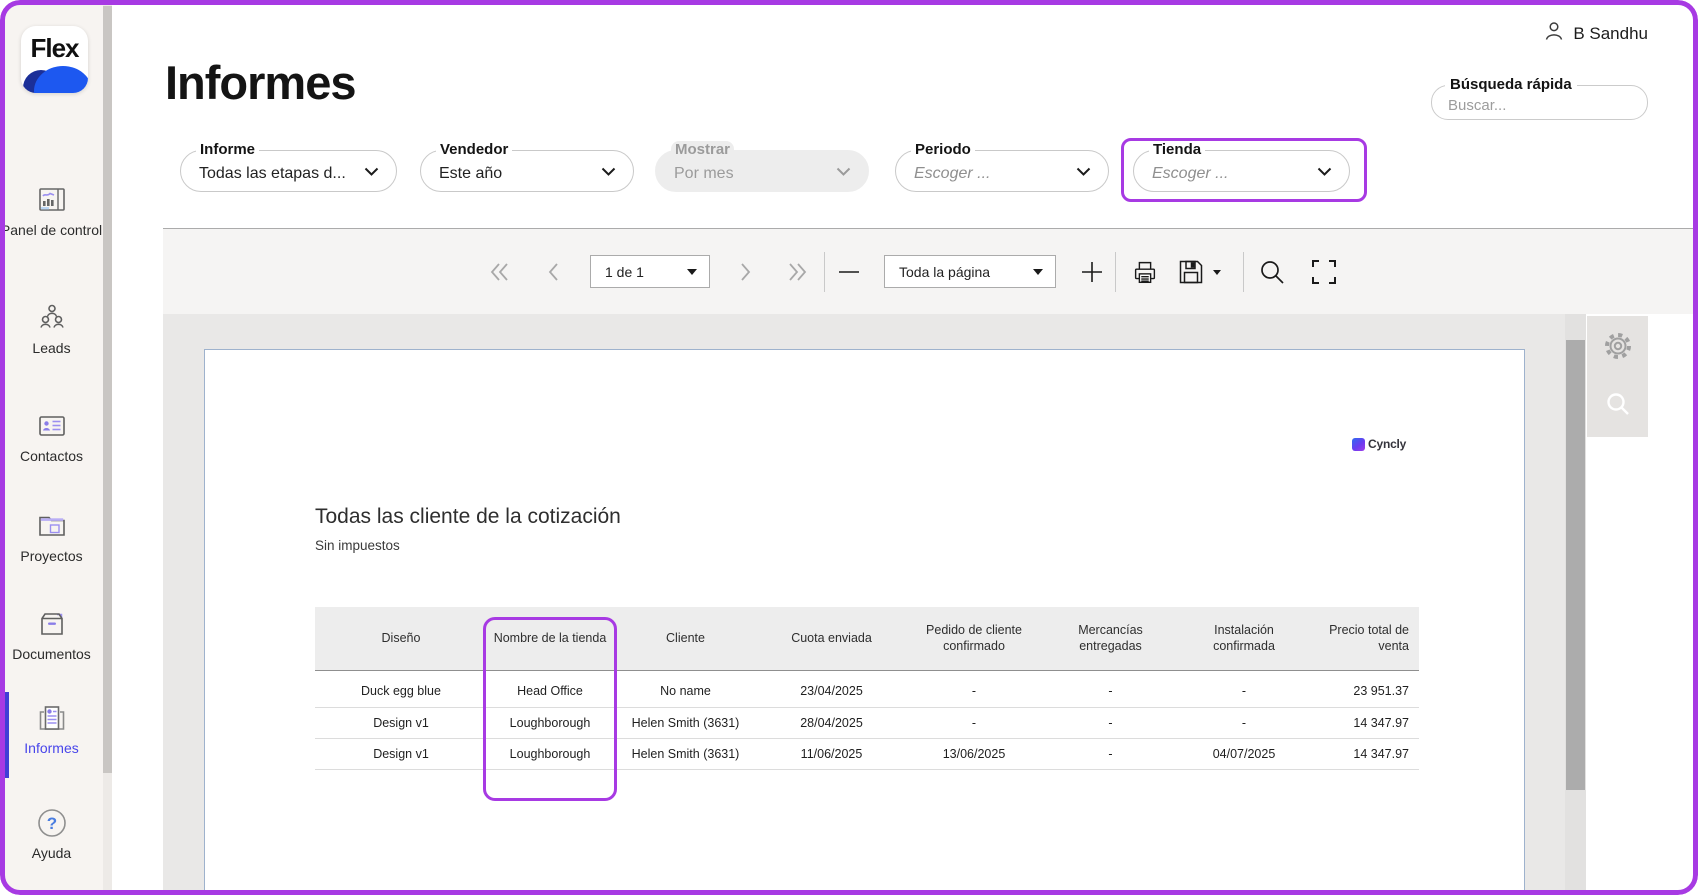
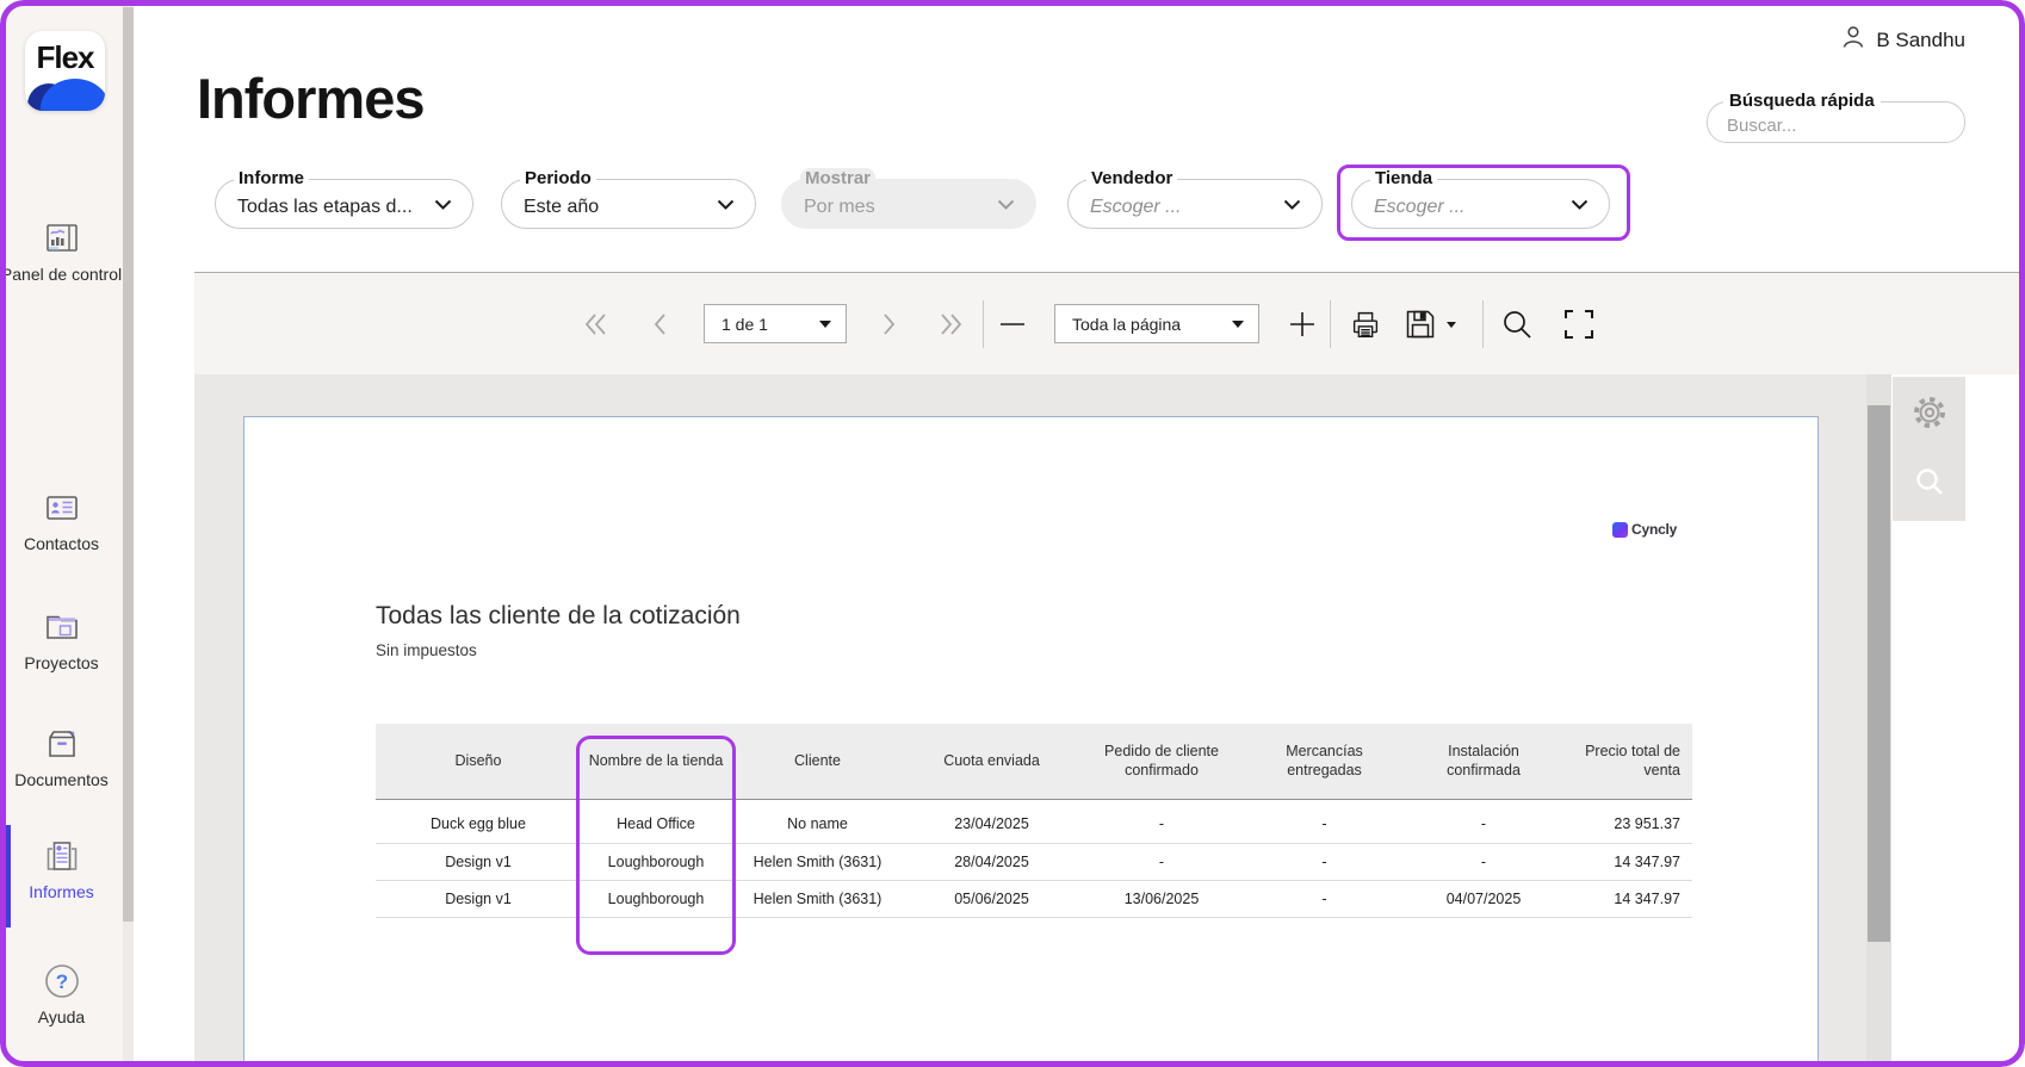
  Flex
  Panel de control
- Leads
  Contactos
  Proyectos
  Documentos
  Informes
  ?
  Ayuda
  Informes
  B Sandhu
  Búsqueda rápida
  Buscar...
  Informe
  Todas las etapas d...
- Vendedor
+ Periodo
  Este año
  Mostrar
  Por mes
- Periodo
+ Vendedor
  Escoger ...
  Tienda
  Escoger ...
  1 de 1
  Toda la página
  Cyncly
  Todas las cliente de la cotización
  Sin impuestos
  Diseño	Nombre de la tienda	Cliente	Cuota enviada	Pedido de cliente confirmado	Mercancías entregadas	Instalación confirmada	Precio total de venta
  Duck egg blue	Head Office	No name	23/04/2025	-	-	-	23 951.37
  Design v1	Loughborough	Helen Smith (3631)	28/04/2025	-	-	-	14 347.97
- Design v1	Loughborough	Helen Smith (3631)	11/06/2025	13/06/2025	-	04/07/2025	14 347.97
+ Design v1	Loughborough	Helen Smith (3631)	05/06/2025	13/06/2025	-	04/07/2025	14 347.97
